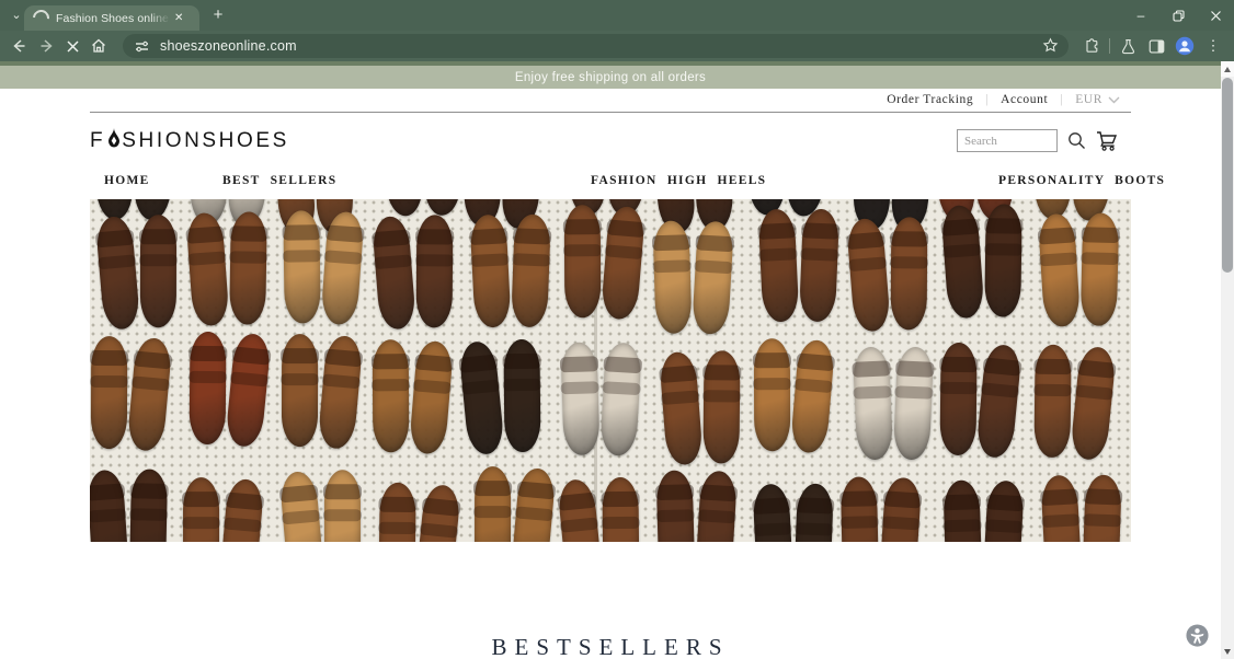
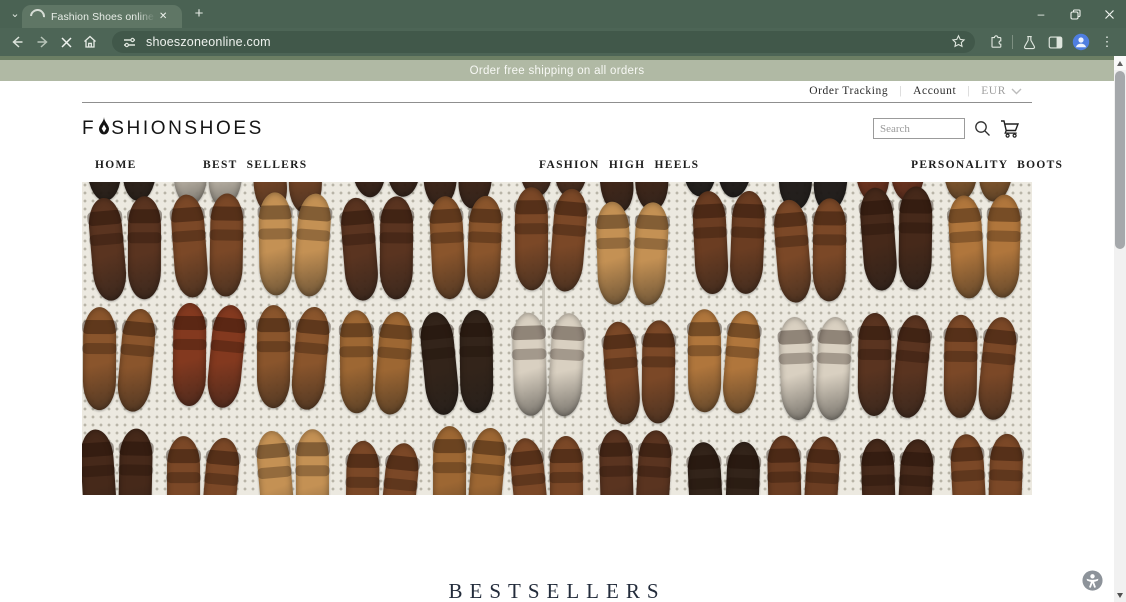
  ⌄
  ✕
  +
  –
  shoeszoneonline.com
  ⋮
- Enjoy free shipping on all orders
+ Order free shipping on all orders
  Order Tracking
  |
  Account
  |
  EUR
  F
  SHIONSHOES
  Search
  HOME
  BEST SELLERS
  FASHION HIGH HEELS
  PERSONALITY BOOTS
  BESTSELLERS
